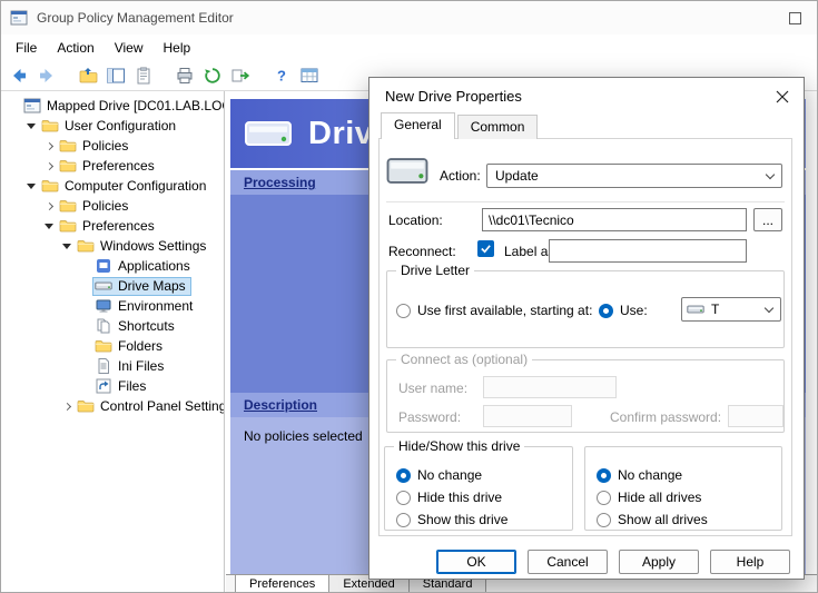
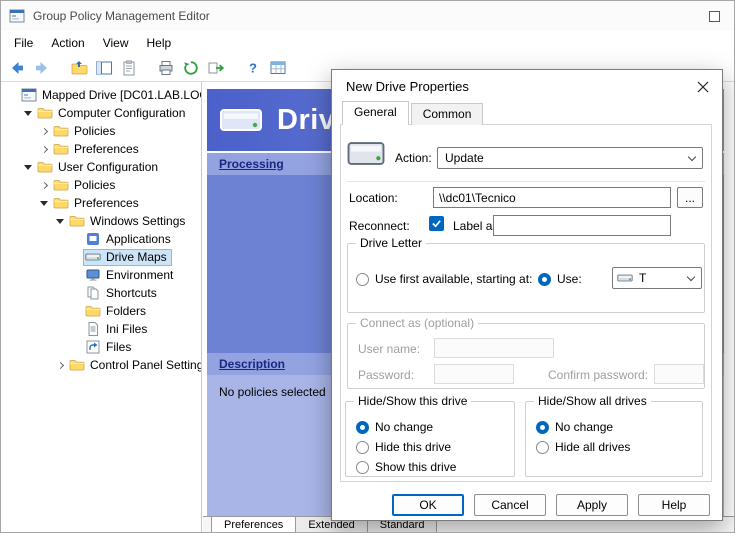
  Group Policy Management Editor
  File
  Action
  View
  Help
  ?
  Mapped Drive [DC01.LAB.LO
- User Configuration
+ Computer Configuration
  Policies
  Preferences
- Computer Configuration
+ User Configuration
  Policies
  Preferences
  Windows Settings
  Applications
  Drive Maps
  Environment
  Shortcuts
  Folders
  Ini Files
  Files
  Control Panel Setting
  Driv
  Processing
  Description
  No policies selected
  Preferences
  Extended
  Standard
  New Drive Properties
  General
  Common
  Action:
  Update
  Location:
  \\dc01\Tecnico
  ...
  Reconnect:
  Label a
  Drive Letter
  Use first available, starting at:
  Use:
  T
  Connect as (optional)
  User name:
  Password:
  Confirm password:
  Hide/Show this drive
  No change
  Hide this drive
  Show this drive
+ Hide/Show all drives
  No change
  Hide all drives
- Show all drives
  OK
  Cancel
  Apply
  Help
